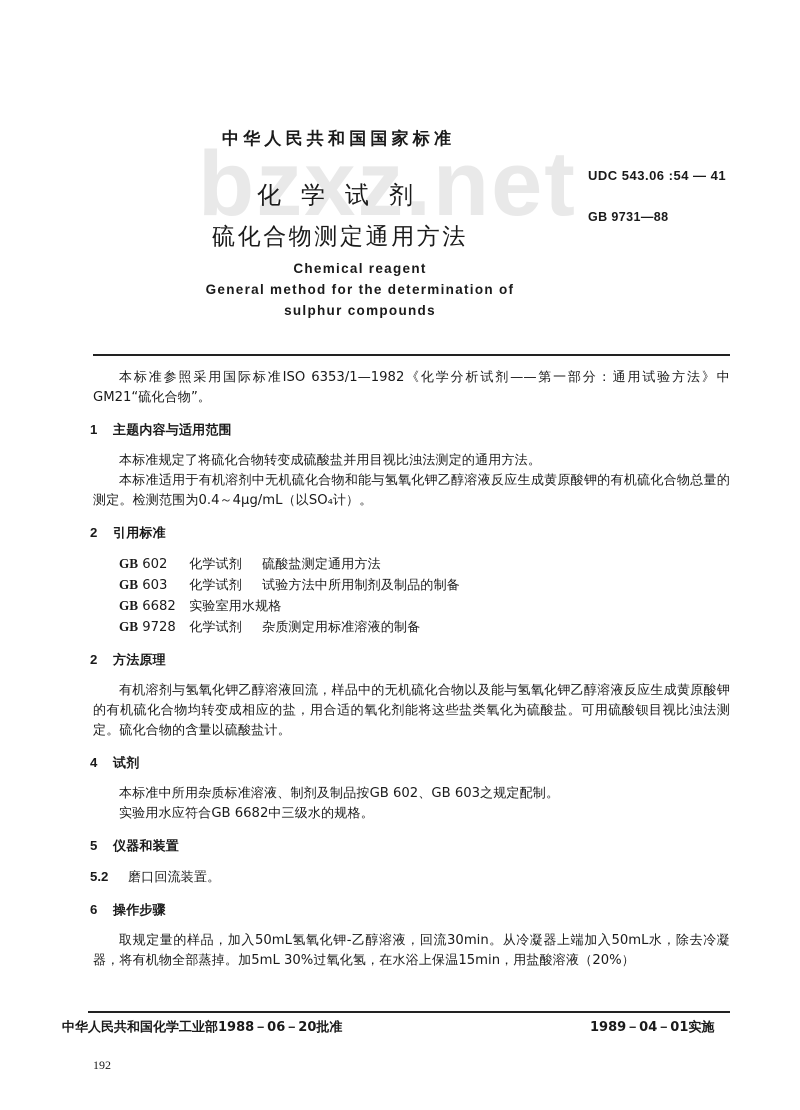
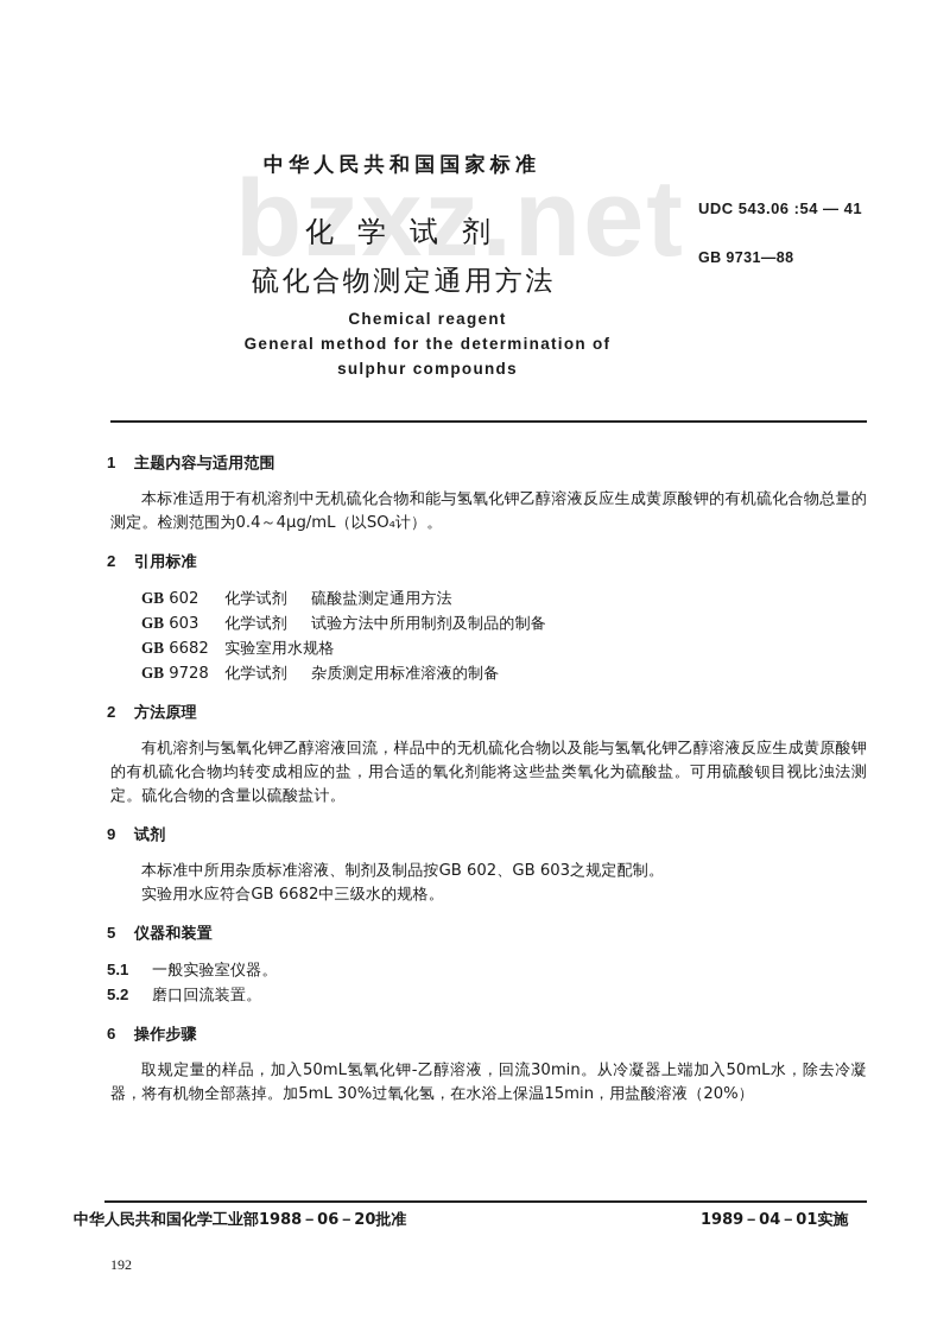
  bzxz.net
  中华人民共和国国家标准
  化学试剂
  硫化合物测定通用方法
  Chemical reagent
  General method for the determination of
  sulphur compounds
  UDC 543.06 :54 — 41
  GB 9731—88
- 本标准参照采用国际标准ISO 6353/1—1982《化学分析试剂——第一部分：通用试验方法》中GM21“硫化合物”。
  1 主题内容与适用范围
- 本标准规定了将硫化合物转变成硫酸盐并用目视比浊法测定的通用方法。
  本标准适用于有机溶剂中无机硫化合物和能与氢氧化钾乙醇溶液反应生成黄原酸钾的有机硫化合物总量的测定。检测范围为0.4～4μg/mL（以SO₄计）。
  2 引用标准
  GB 602 化学试剂 硫酸盐测定通用方法
  GB 603 化学试剂 试验方法中所用制剂及制品的制备
  GB 6682 实验室用水规格
  GB 9728 化学试剂 杂质测定用标准溶液的制备
  2 方法原理
  有机溶剂与氢氧化钾乙醇溶液回流，样品中的无机硫化合物以及能与氢氧化钾乙醇溶液反应生成黄原酸钾的有机硫化合物均转变成相应的盐，用合适的氧化剂能将这些盐类氧化为硫酸盐。可用硫酸钡目视比浊法测定。硫化合物的含量以硫酸盐计。
- 4 试剂
+ 9 试剂
  本标准中所用杂质标准溶液、制剂及制品按GB 602、GB 603之规定配制。
  实验用水应符合GB 6682中三级水的规格。
  5 仪器和装置
+ 5.1 一般实验室仪器。
  5.2 磨口回流装置。
  6 操作步骤
  取规定量的样品，加入50mL氢氧化钾-乙醇溶液，回流30min。从冷凝器上端加入50mL水，除去冷凝器，将有机物全部蒸掉。加5mL 30%过氧化氢，在水浴上保温15min，用盐酸溶液（20%）
  中华人民共和国化学工业部1988－06－20批准
  1989－04－01实施
  192
